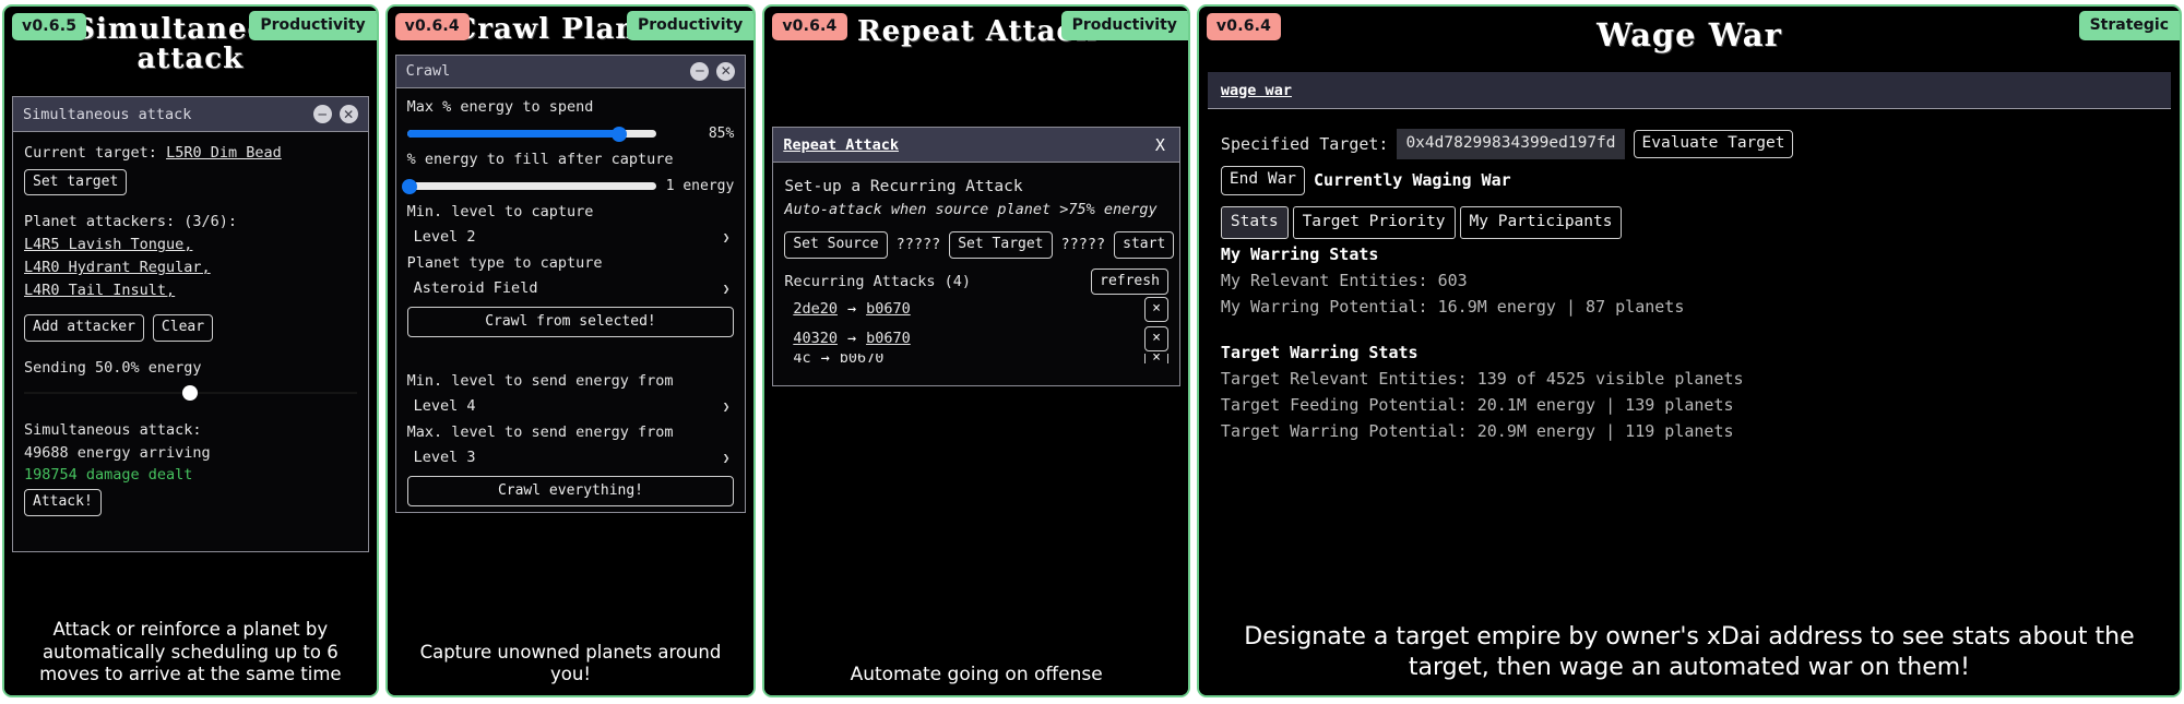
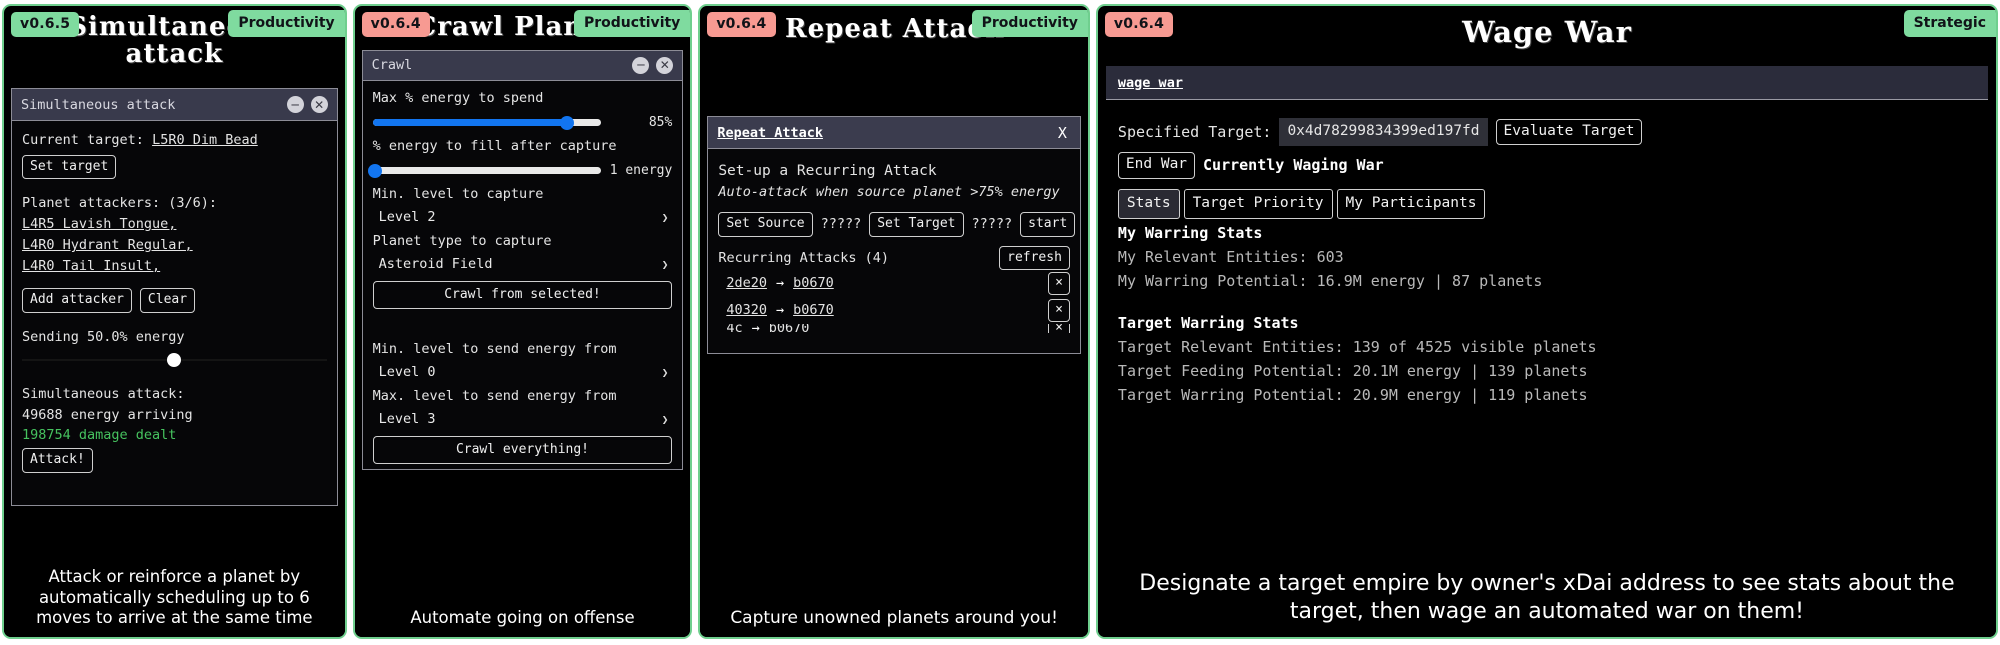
  v0.6.5
  Productivity
  imultane attack
  Simultaneous attack
  ─
  ✕
  Current target: L5R0 Dim Bead
  Set target
  Planet attackers: (3/6):
  L4R5 Lavish Tongue,
  L4R0 Hydrant Regular,
  L4R0 Tail Insult,
  Add attacker
  Clear
  Sending 50.0% energy
  Simultaneous attack:
  49688 energy arriving
  198754 damage dealt
  Attack!
  Attack or reinforce a planet by automatically scheduling up to 6 moves to arrive at the same time
  v0.6.4
  Productivity
  Crawl
  ─
  ✕
  Max % energy to spend
  85%
  % energy to fill after capture
  1 energy
  Min. level to capture
  Level 2
  ❯
  Planet type to capture
  Asteroid Field
  ❯
  Crawl from selected!
  Min. level to send energy from
- Level 4
+ Level 0
  ❯
  Max. level to send energy from
  Level 3
  ❯
  Crawl everything!
- Capture unowned planets around you!
+ Automate going on offense
  v0.6.4
  Productivity
  Repeat Atta
  Repeat Attack
  X
  Set-up a Recurring Attack
  Auto-attack when source planet >75% energy
  Set Source
  ?????
  Set Target
  ?????
  start
  Recurring Attacks (4)
  refresh
  2de20
  →
  b0670
  ×
  40320
  →
  b0670
  ×
  4c
  →
  b0670
  ×
- Automate going on offense
+ Capture unowned planets around you!
  v0.6.4
  Strategic
  Wage War
  wage war
  Specified Target:
  0x4d78299834399ed197fd
  Evaluate Target
  End War
  Currently Waging War
  Stats
  Target Priority
  My Participants
  My Warring Stats
  My Relevant Entities: 603
  My Warring Potential: 16.9M energy | 87 planets
  Target Warring Stats
  Target Relevant Entities: 139 of 4525 visible planets
  Target Feeding Potential: 20.1M energy | 139 planets
  Target Warring Potential: 20.9M energy | 119 planets
  Designate a target empire by owner's xDai address to see stats about the target, then wage an automated war on them!
